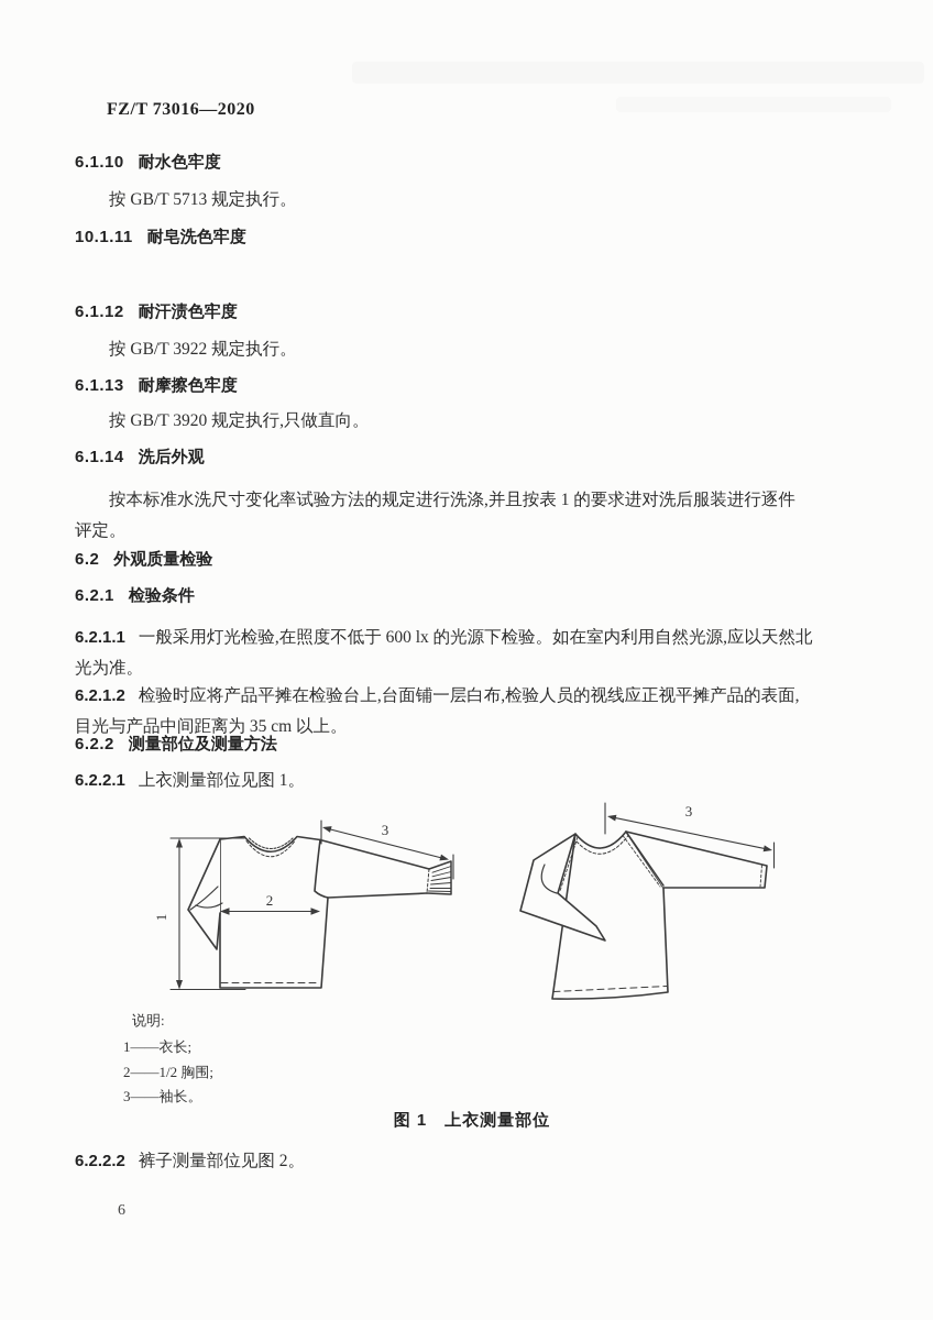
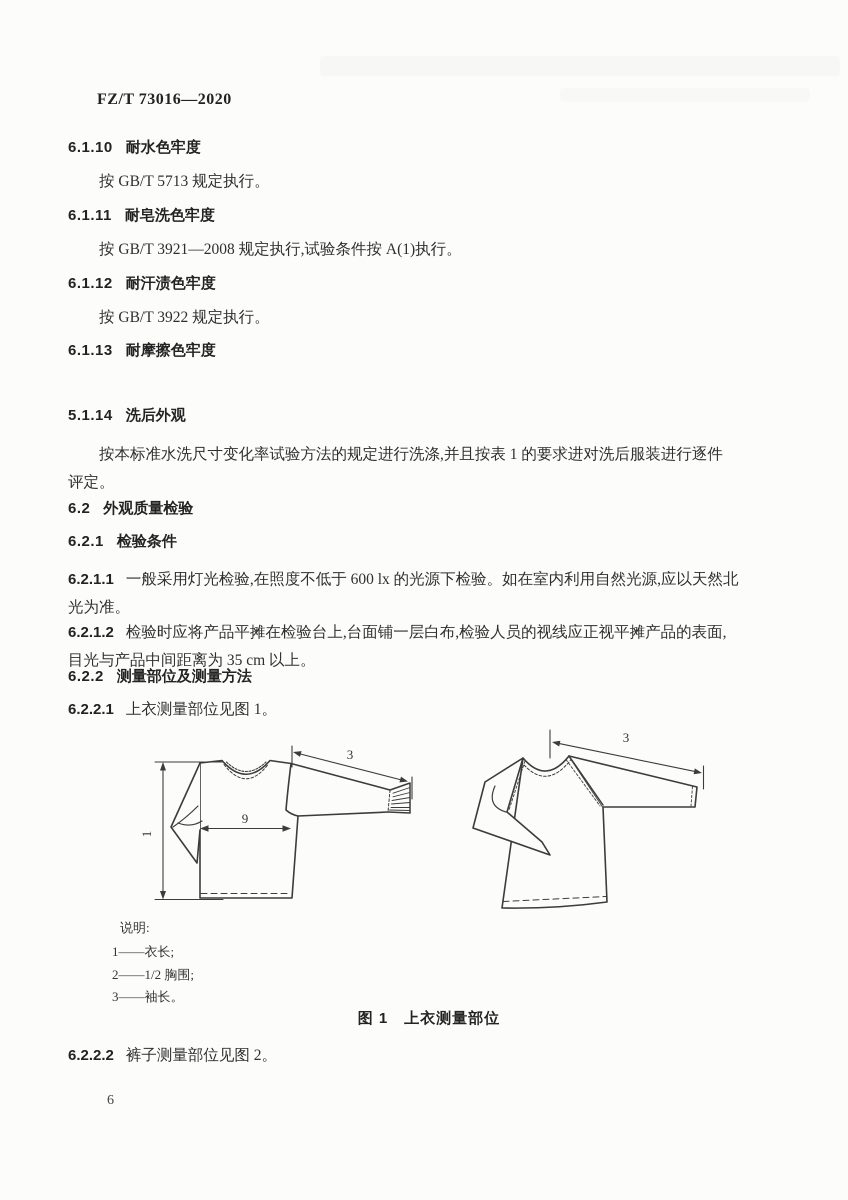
  FZ/T 73016—2020
  6.1.10 耐水色牢度
  按 GB/T 5713 规定执行。
- 10.1.11 耐皂洗色牢度
+ 6.1.11 耐皂洗色牢度
+ 按 GB/T 3921—2008 规定执行,试验条件按 A(1)执行。
  6.1.12 耐汗渍色牢度
  按 GB/T 3922 规定执行。
  6.1.13 耐摩擦色牢度
- 按 GB/T 3920 规定执行,只做直向。
- 6.1.14 洗后外观
+ 5.1.14 洗后外观
  按本标准水洗尺寸变化率试验方法的规定进行洗涤,并且按表 1 的要求进对洗后服装进行逐件
  评定。
  6.2 外观质量检验
  6.2.1 检验条件
  6.2.1.1 一般采用灯光检验,在照度不低于 600 lx 的光源下检验。如在室内利用自然光源,应以天然北
  光为准。
  6.2.1.2 检验时应将产品平摊在检验台上,台面铺一层白布,检验人员的视线应正视平摊产品的表面,
  目光与产品中间距离为 35 cm 以上。
  6.2.2 测量部位及测量方法
  6.2.2.1 上衣测量部位见图 1。
- 2
+ 9
  3
  3
  说明:
  1——衣长;
  2——1/2 胸围;
  3——袖长。
  图 1 上衣测量部位
  6.2.2.2 裤子测量部位见图 2。
  6
